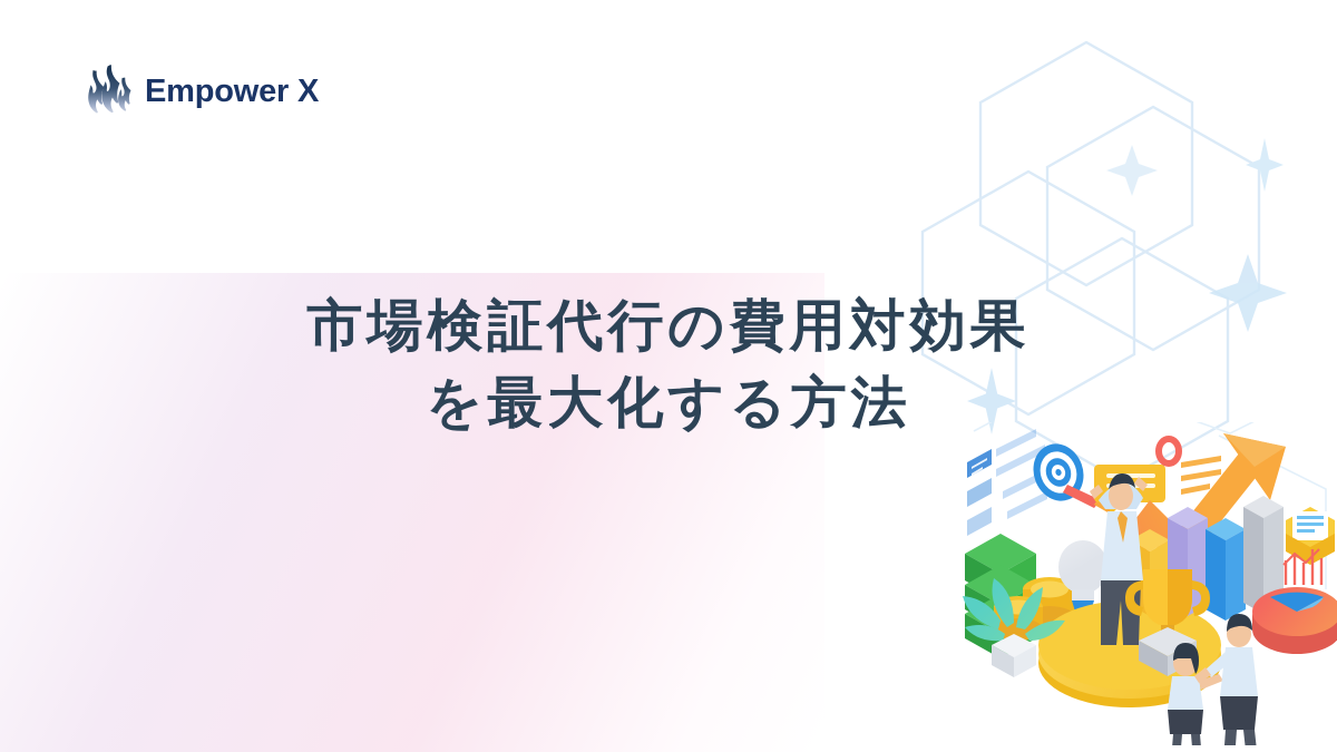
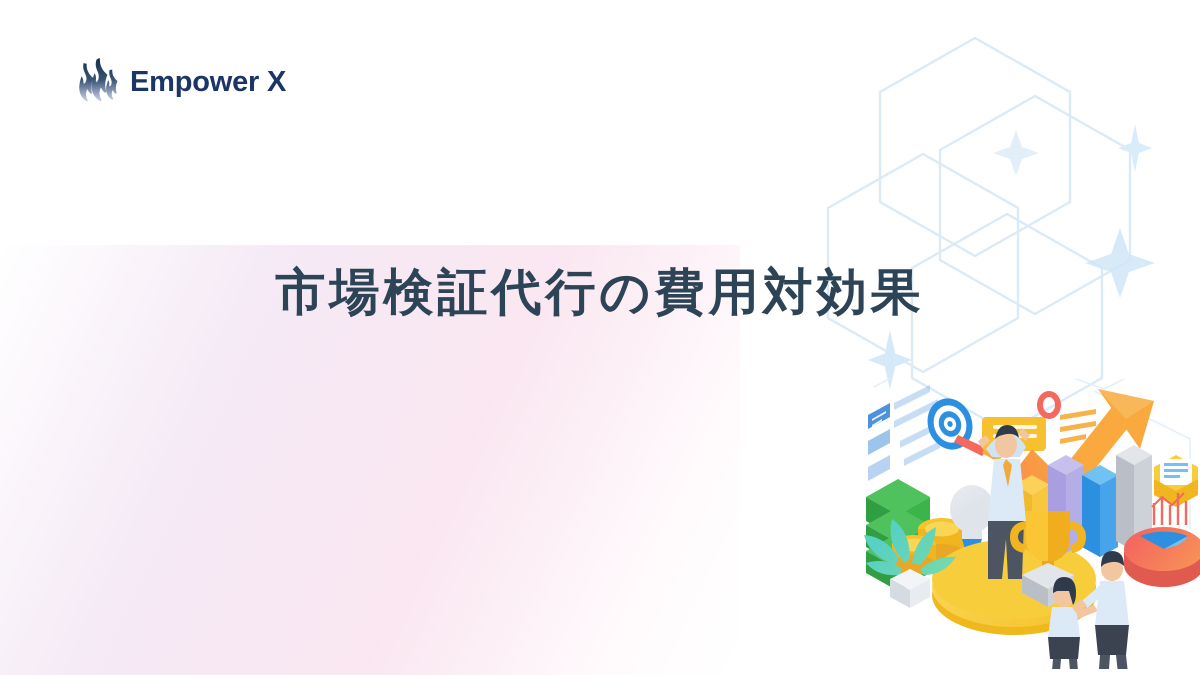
  Empower X
  市場検証代行の費用対効果
- を最大化する方法
